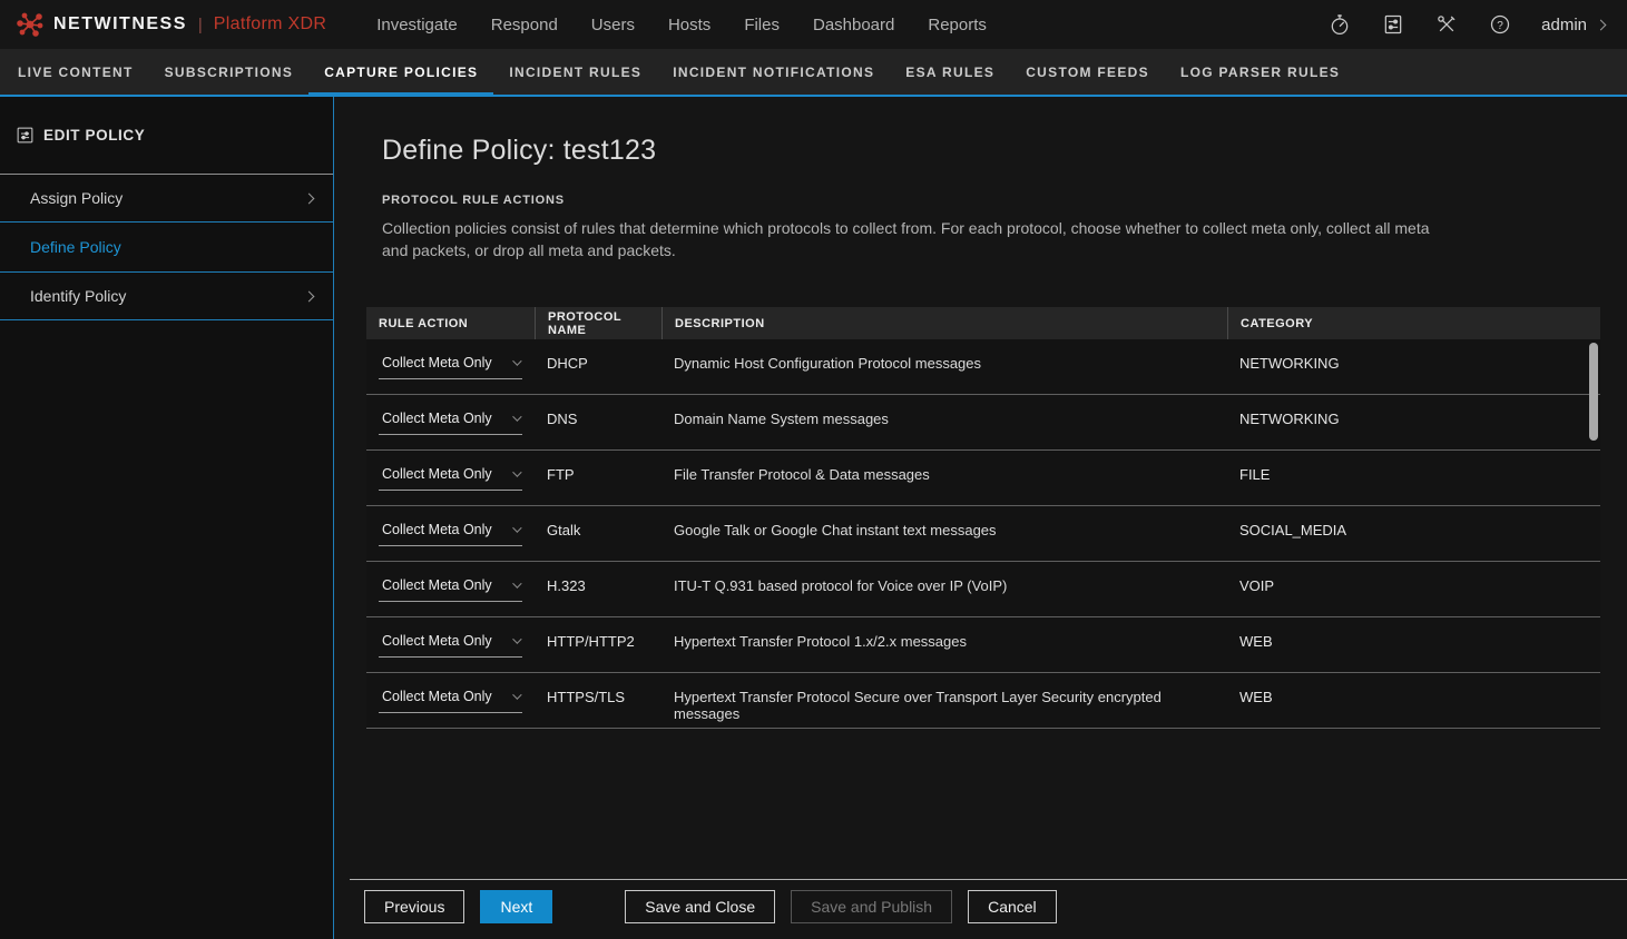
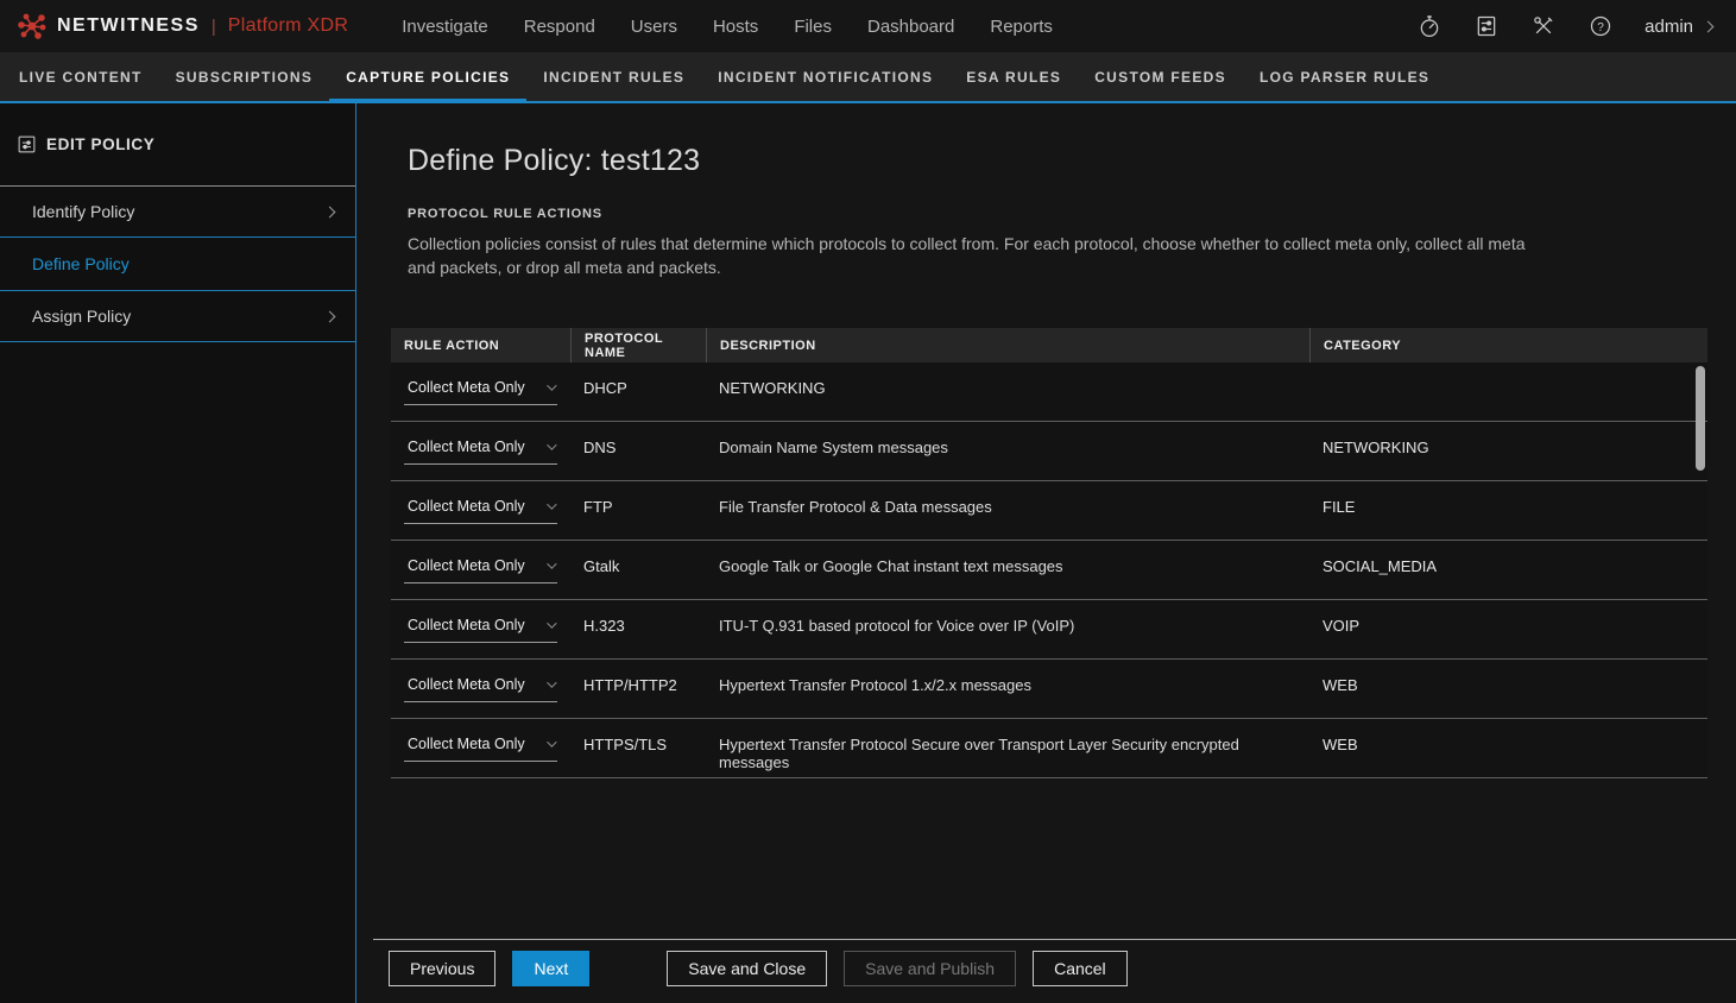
  NETWITNESS
  |
  Platform XDR
  Investigate
  Respond
  Users
  Hosts
  Files
  Dashboard
  Reports
  ?
  admin
  LIVE CONTENT
  SUBSCRIPTIONS
  CAPTURE POLICIES
  INCIDENT RULES
  INCIDENT NOTIFICATIONS
  ESA RULES
  CUSTOM FEEDS
  LOG PARSER RULES
  EDIT POLICY
- Assign Policy
+ Identify Policy
  Define Policy
- Identify Policy
+ Assign Policy
  Define Policy: test123
  PROTOCOL RULE ACTIONS
  Collection policies consist of rules that determine which protocols to collect from. For each protocol, choose whether to collect meta only, collect all meta and packets, or drop all meta and packets.
  RULE ACTION
  PROTOCOL NAME
  DESCRIPTION
  CATEGORY
  Collect Meta Only
  DHCP
- Dynamic Host Configuration Protocol messages
  NETWORKING
  Collect Meta Only
  DNS
  Domain Name System messages
  NETWORKING
  Collect Meta Only
  FTP
  File Transfer Protocol & Data messages
  FILE
  Collect Meta Only
  Gtalk
  Google Talk or Google Chat instant text messages
  SOCIAL_MEDIA
  Collect Meta Only
  H.323
  ITU-T Q.931 based protocol for Voice over IP (VoIP)
  VOIP
  Collect Meta Only
  HTTP/HTTP2
  Hypertext Transfer Protocol 1.x/2.x messages
  WEB
  Collect Meta Only
  HTTPS/TLS
  Hypertext Transfer Protocol Secure over Transport Layer Security encrypted messages
  WEB
  Previous
  Next
  Save and Close
  Save and Publish
  Cancel
